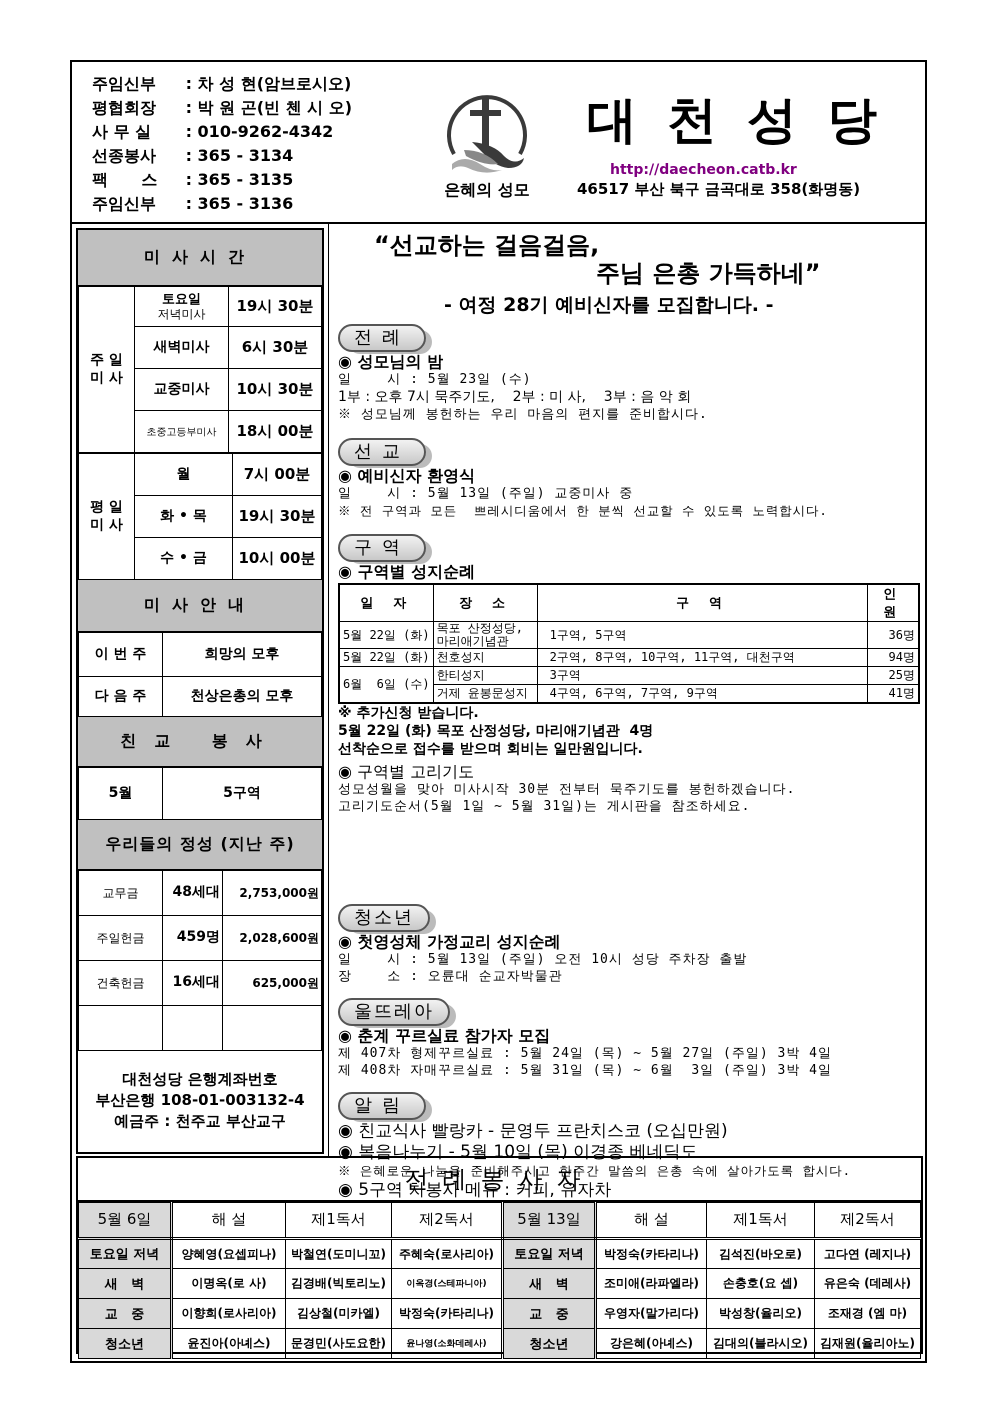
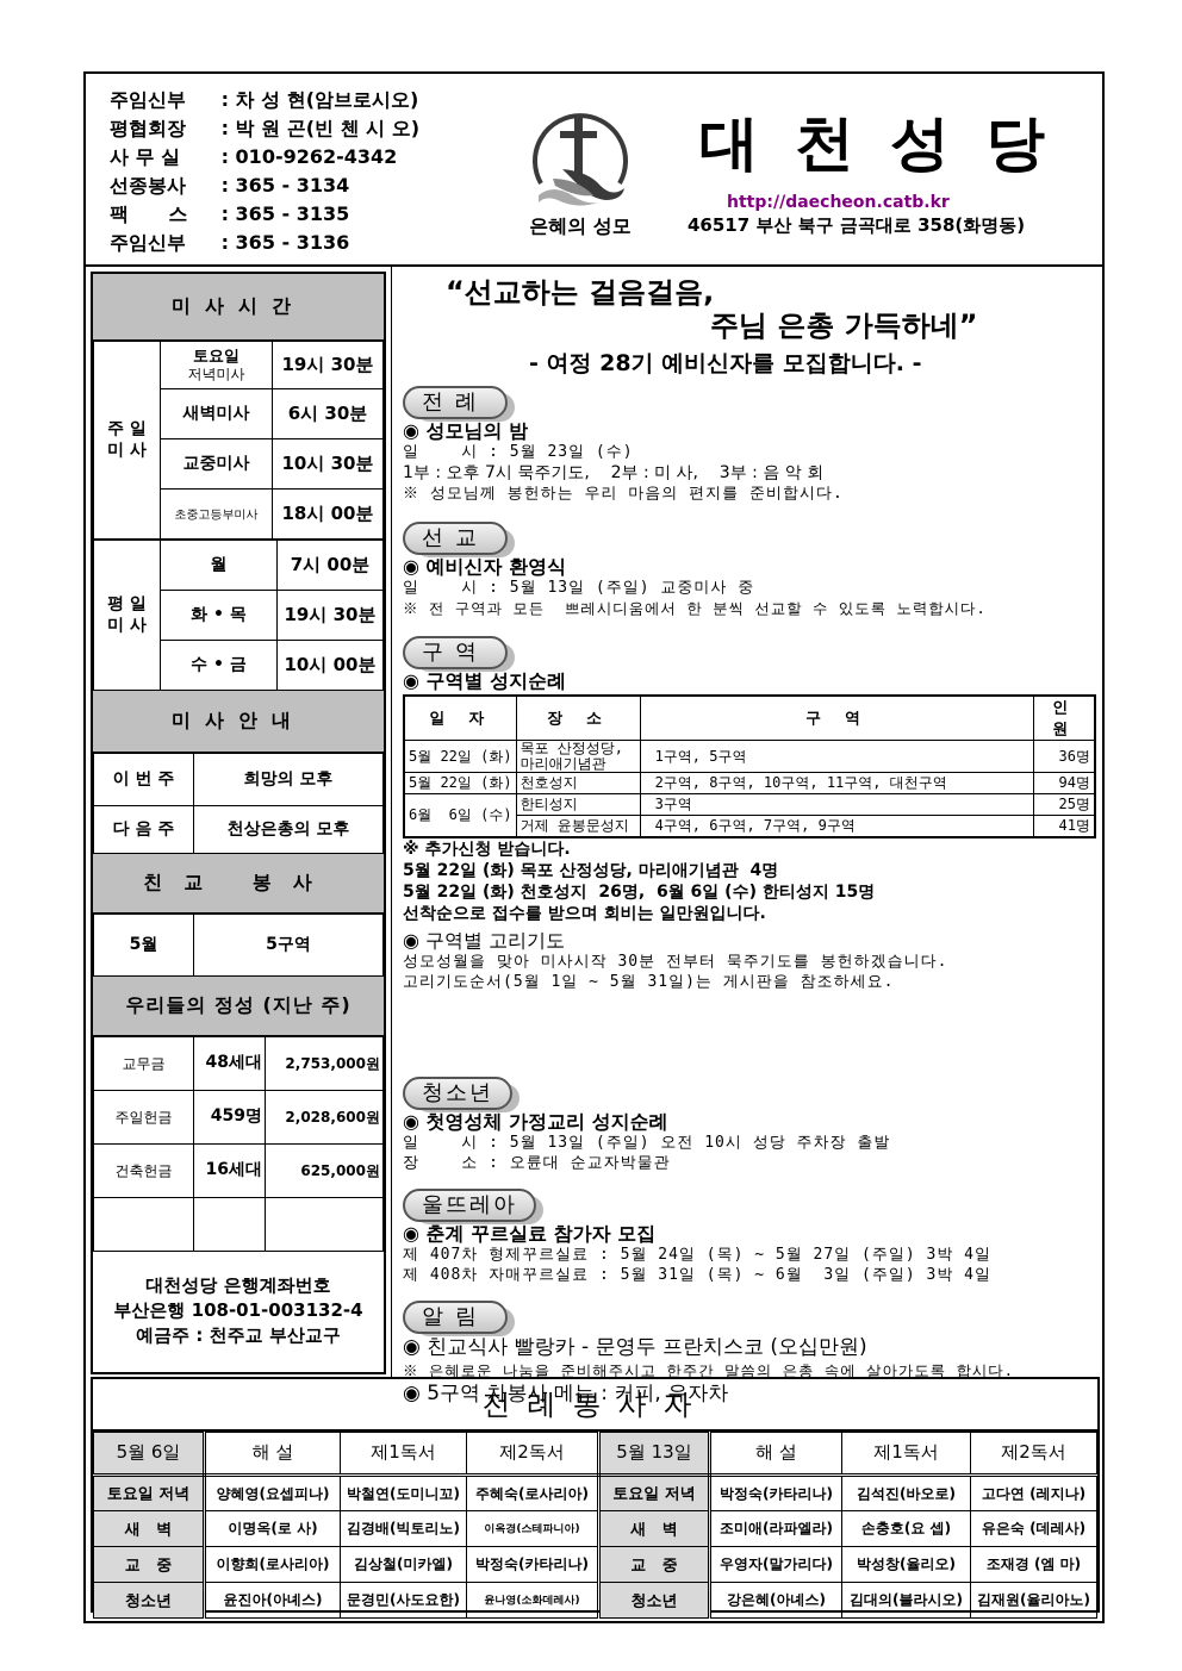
  주임신부
  :
  차 성 현(암브로시오)
  평협회장
  :
  박 원 곤(빈 첸 시 오)
  사 무 실
  :
  010-9262-4342
  선종봉사
  :
  365 - 3134
  팩 스
  :
  365 - 3135
  주임신부
  :
  365 - 3136
  은혜의 성모
  대천성당
  http://daecheon.catb.kr
  46517 부산 북구 금곡대로 358(화명동)
  미사시간
  주 일미 사	토요일저녁미사	19시 30분
  새벽미사	6시 30분
  교중미사	10시 30분
  초중고등부미사	18시 00분
  평 일미 사	월	7시 00분
  화 • 목	19시 30분
  수 • 금	10시 00분
  미사안내
  이 번 주	희망의 모후
  다 음 주	천상은총의 모후
  친교 봉사
  5월	5구역
  우리들의 정성 (지난 주)
  교무금	48세대	2,753,000원
  주일헌금	459명	2,028,600원
  건축헌금	16세대	625,000원
  대천성당 은행계좌번호
  부산은행 108-01-003132-4
  예금주 : 천주교 부산교구
  “선교하는 걸음걸음,
  주님 은총 가득하네”
  - 여정 28기 예비신자를 모집합니다. -
  전례
  ◉ 성모님의 밤
  일 시 : 5월 23일 (수)
  1부 : 오후 7시 묵주기도, 2부 : 미 사, 3부 : 음 악 회
  ※ 성모님께 봉헌하는 우리 마음의 편지를 준비합시다.
  선교
  ◉ 예비신자 환영식
  일 시 : 5월 13일 (주일) 교중미사 중
  ※ 전 구역과 모든 쁘레시디움에서 한 분씩 선교할 수 있도록 노력합시다.
  구역
  ◉ 구역별 성지순례
  일 자	장 소	구 역	인 원
  5월 22일 (화)	목포 산정성당,마리애기념관	1구역, 5구역	36명
  5월 22일 (화)	천호성지	2구역, 8구역, 10구역, 11구역, 대천구역	94명
  6월 6일 (수)	한티성지	3구역	25명
  거제 윤봉문성지	4구역, 6구역, 7구역, 9구역	41명
  ※ 추가신청 받습니다.
  5월 22일 (화) 목포 산정성당, 마리애기념관 4명
+ 5월 22일 (화) 천호성지 26명, 6월 6일 (수) 한티성지 15명
  선착순으로 접수를 받으며 회비는 일만원입니다.
  ◉ 구역별 고리기도
  성모성월을 맞아 미사시작 30분 전부터 묵주기도를 봉헌하겠습니다.
  고리기도순서(5월 1일 ~ 5월 31일)는 게시판을 참조하세요.
  청소년
  ◉ 첫영성체 가정교리 성지순례
  일 시 : 5월 13일 (주일) 오전 10시 성당 주차장 출발
  장 소 : 오륜대 순교자박물관
  울뜨레아
  ◉ 춘계 꾸르실료 참가자 모집
  제 407차 형제꾸르실료 : 5월 24일 (목) ~ 5월 27일 (주일) 3박 4일
  제 408차 자매꾸르실료 : 5월 31일 (목) ~ 6월 3일 (주일) 3박 4일
  알림
  ◉ 친교식사 빨랑카 - 문영두 프란치스코 (오십만원)
- ◉ 복음나누기 - 5월 10일 (목) 이경종 베네딕도
  ※ 은혜로운 나눔을 준비해주시고 한주간 말씀의 은총 속에 살아가도록 합시다.
  ◉ 5구역 차봉사 메뉴 : 커피, 유자차
  전례봉사자
  5월 6일	해 설	제1독서	제2독서	5월 13일	해 설	제1독서	제2독서
  토요일 저녁	양혜영(요셉피나)	박철연(도미니꼬)	주혜숙(로사리아)	토요일 저녁	박정숙(카타리나)	김석진(바오로)	고다연 (레지나)
  새 벽	이명옥(로 사)	김경배(빅토리노)	이옥경(스테파니아)	새 벽	조미애(라파엘라)	손충호(요 셉)	유은숙 (데레사)
  교 중	이향희(로사리아)	김상철(미카엘)	박정숙(카타리나)	교 중	우영자(말가리다)	박성창(율리오)	조재경 (엠 마)
  청소년	윤진아(아녜스)	문경민(사도요한)	윤나영(소화데레사)	청소년	강은혜(아녜스)	김대의(블라시오)	김재원(율리아노)
